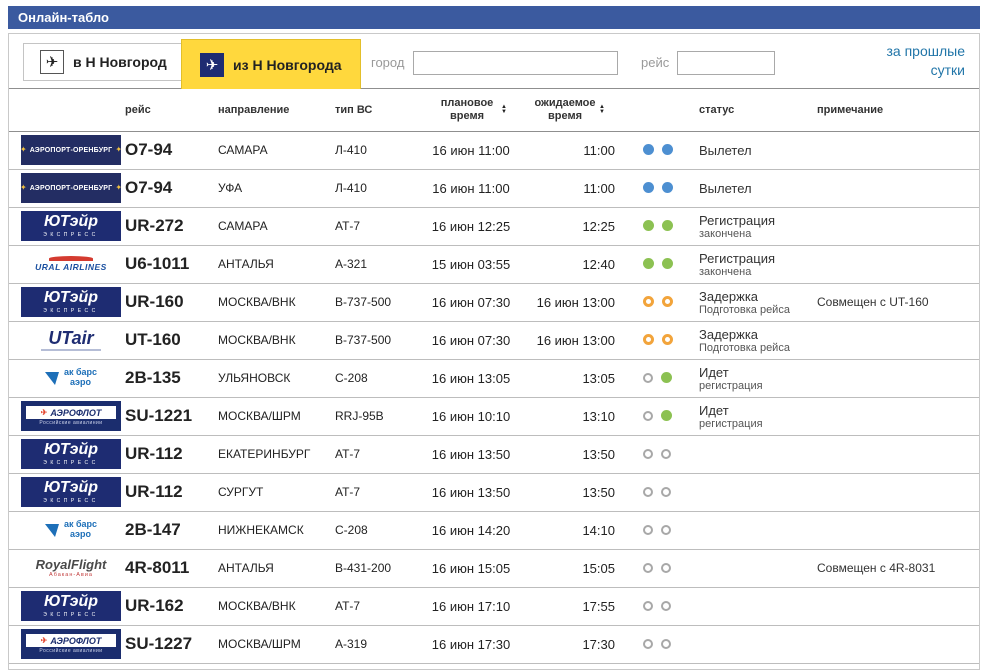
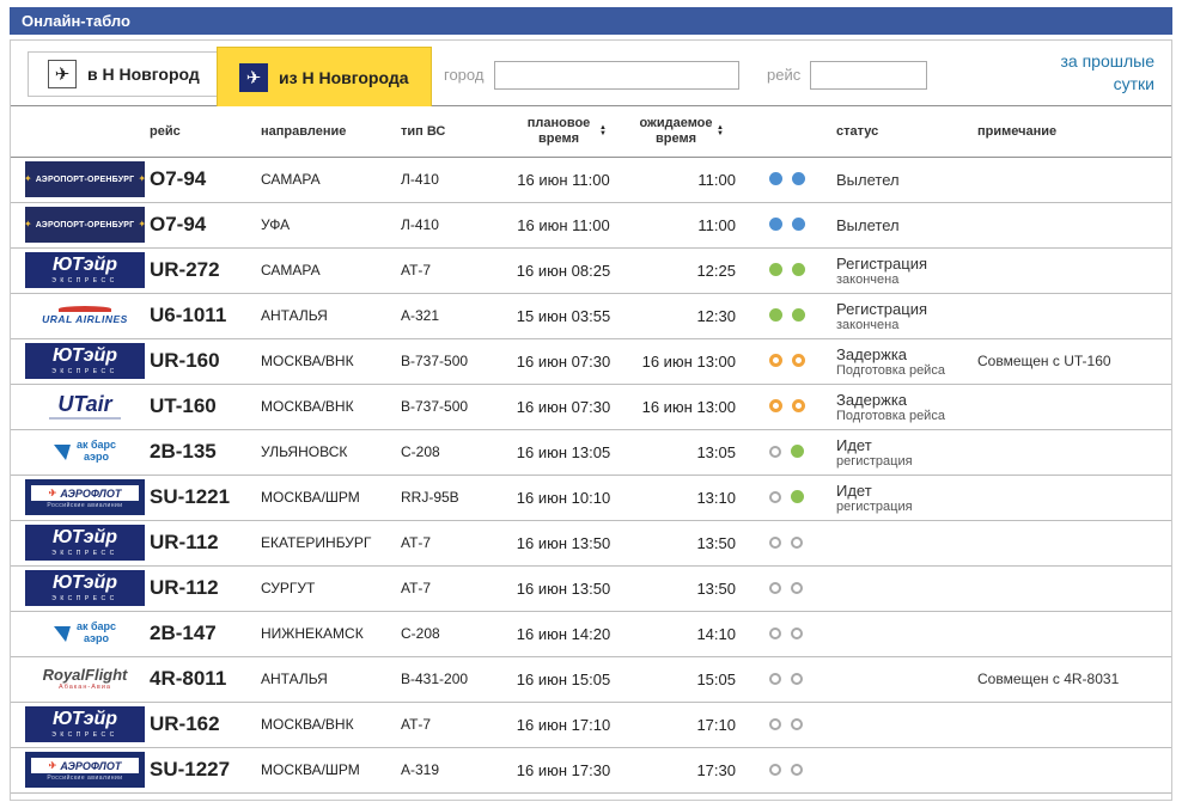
  Онлайн-табло
  ✈
  в Н Новгород
  ✈
  из Н Новгорода
  город
  рейс
  за прошлые сутки
  	рейс	направление	тип ВС	плановое время	ожидаемое время		статус	примечание
  ✦ ✦	О7-94	САМАРА	Л-410	16 июн 11:00	11:00		Вылетел
- ЮТэйр	UR-272	САМАРА	АТ-7	16 июн 12:25	12:25		Регистрация закончена
+ ЮТэйр	UR-272	САМАРА	АТ-7	16 июн 08:25	12:25		Регистрация закончена
- URAL AIRLINES	U6-1011	АНТАЛЬЯ	А-321	15 июн 03:55	12:40		Регистрация закончена
+ URAL AIRLINES	U6-1011	АНТАЛЬЯ	А-321	15 июн 03:55	12:30		Регистрация закончена
  ЮТэйр	UR-160	МОСКВА/ВНК	В-737-500	16 июн 07:30	16 июн 13:00		Задержка Подготовка рейса	Совмещен с UT-160
  UTair	UT-160	МОСКВА/ВНК	В-737-500	16 июн 07:30	16 июн 13:00		Задержка Подготовка рейса
  ак барсаэро	2В-135	УЛЬЯНОВСК	С-208	16 июн 13:05	13:05		Идет регистрация
  ✈ АЭРОФЛОТ	SU-1221	МОСКВА/ШРМ	RRJ-95B	16 июн 10:10	13:10		Идет регистрация
  ЮТэйр	UR-112	ЕКАТЕРИНБУРГ	АТ-7	16 июн 13:50	13:50
  ЮТэйр	UR-112	СУРГУТ	АТ-7	16 июн 13:50	13:50
  ак барсаэро	2В-147	НИЖНЕКАМСК	С-208	16 июн 14:20	14:10
  RoyalFlight	4R-8011	АНТАЛЬЯ	В-431-200	16 июн 15:05	15:05			Совмещен с 4R-8031
- ЮТэйр	UR-162	МОСКВА/ВНК	АТ-7	16 июн 17:10	17:55
+ ЮТэйр	UR-162	МОСКВА/ВНК	АТ-7	16 июн 17:10	17:10
  ✈ АЭРОФЛОТ	SU-1227	МОСКВА/ШРМ	А-319	16 июн 17:30	17:30
